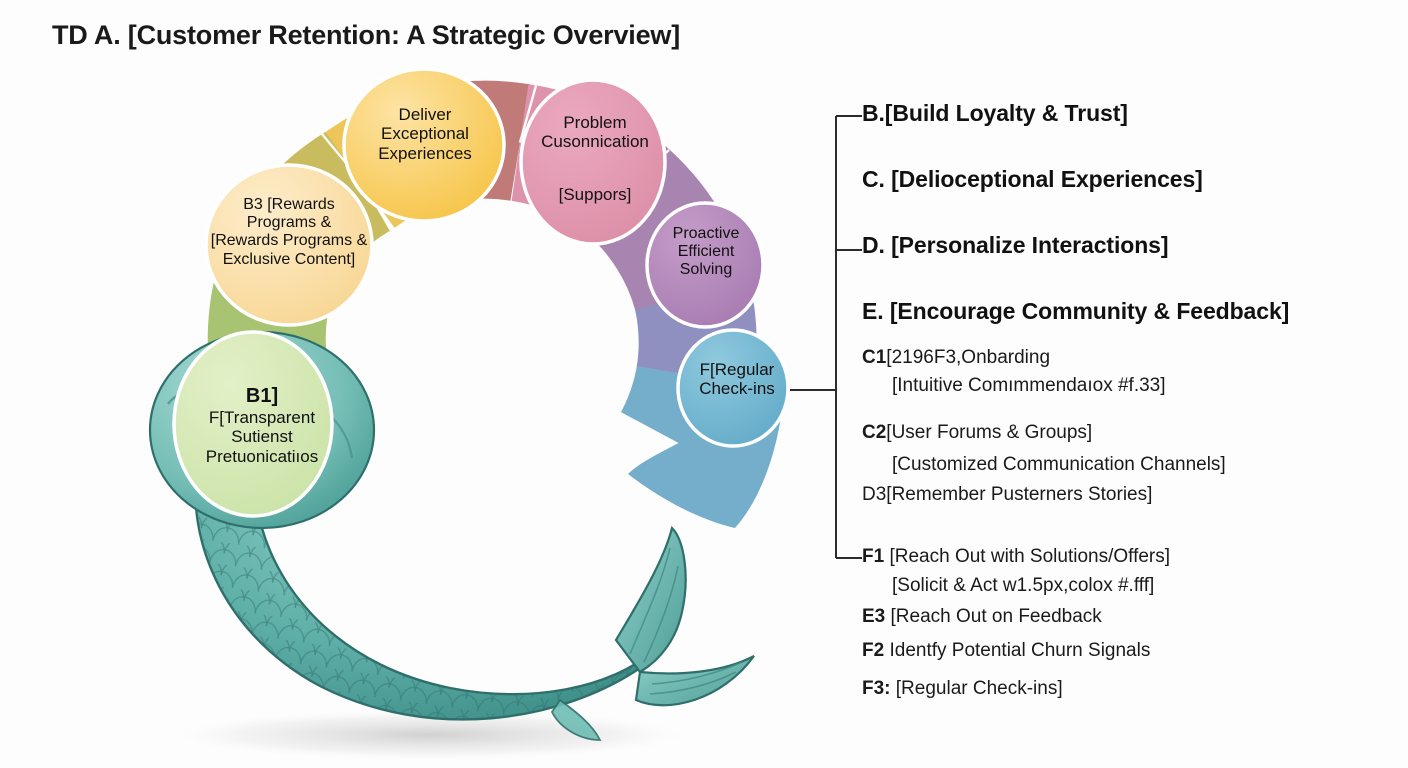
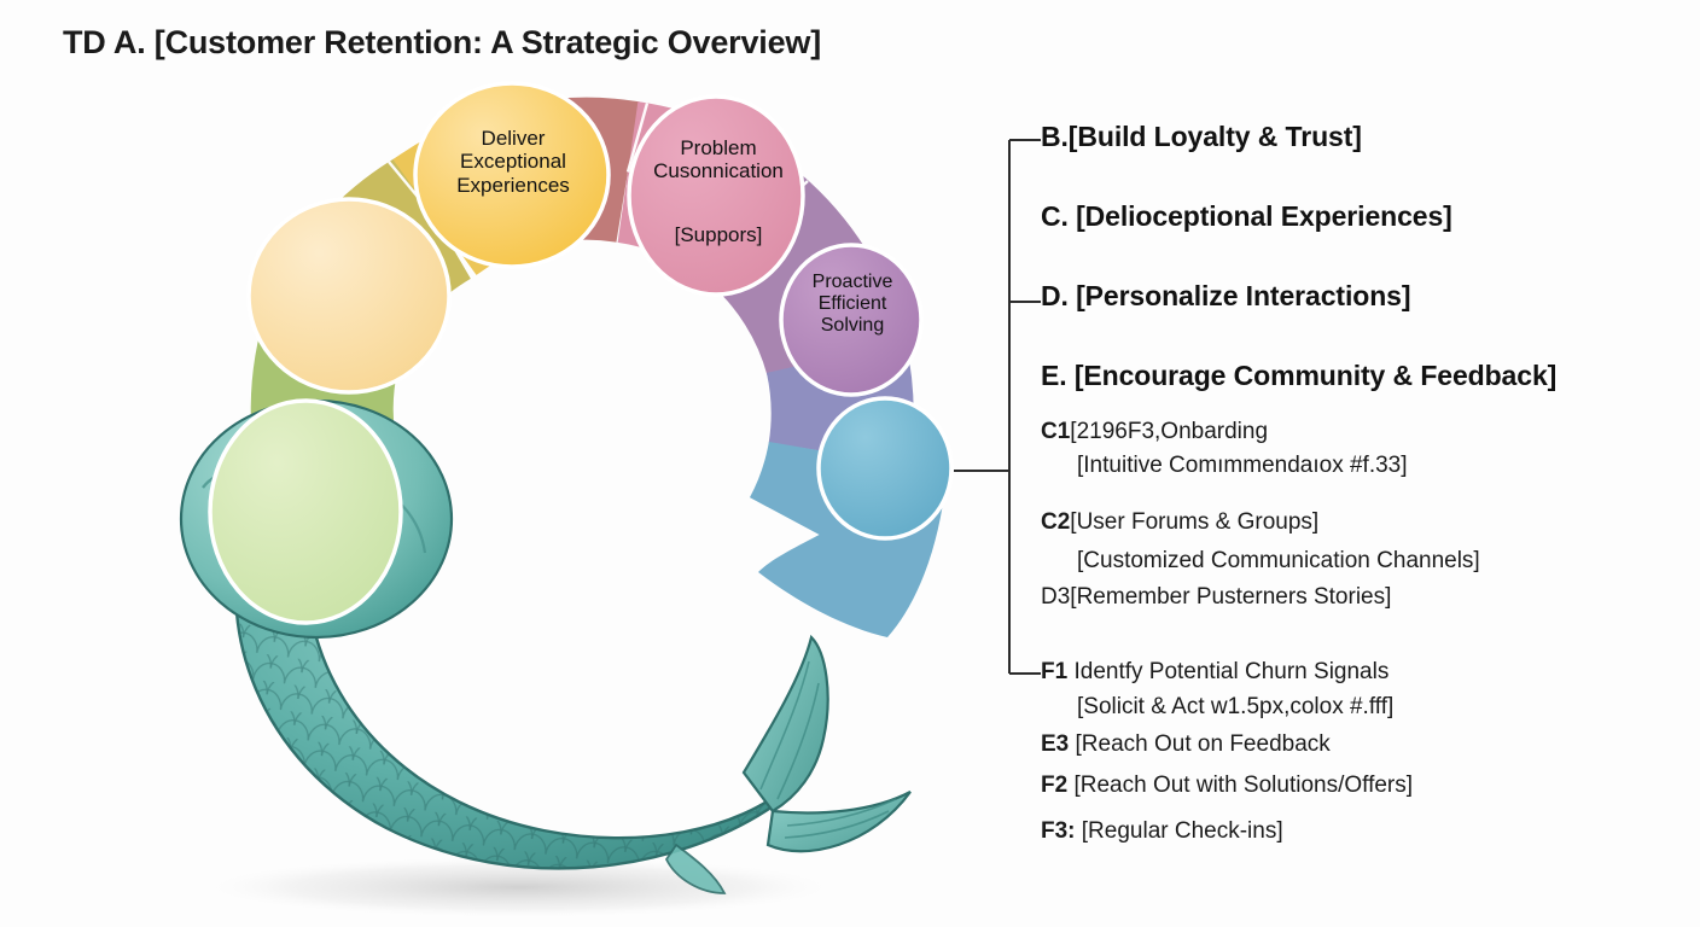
  TD A. [Customer Retention: A Strategic Overview]
  Deliver
  Exceptional
  Experiences
  Problem
  Cusonnication
  [Suppors]
  Proactive
  Efficient
  Solving
- F[Regular
- Check-ins
- B3 [Rewards
- Programs &
- [Rewards Programs &
- Exclusive Content]
- B1]
- F[Transparent
- Sutienst
- Pretuonicatiıos
  B.[Build Loyalty & Trust]
  C. [Delioceptional Experiences]
  D. [Personalize Interactions]
  E. [Encourage Community & Feedback]
  C1[2196F3,Onbarding
  [Intuitive Comımmendaıox #f.33]
  C2[User Forums & Groups]
  [Customized Communication Channels]
  D3[Remember Pusterners Stories]
- F1 [Reach Out with Solutions/Offers]
+ F1 Identfy Potential Churn Signals
  [Solicit & Act w1.5px,colox #.fff]
  E3 [Reach Out on Feedback
- F2 Identfy Potential Churn Signals
+ F2 [Reach Out with Solutions/Offers]
  F3: [Regular Check-ins]
